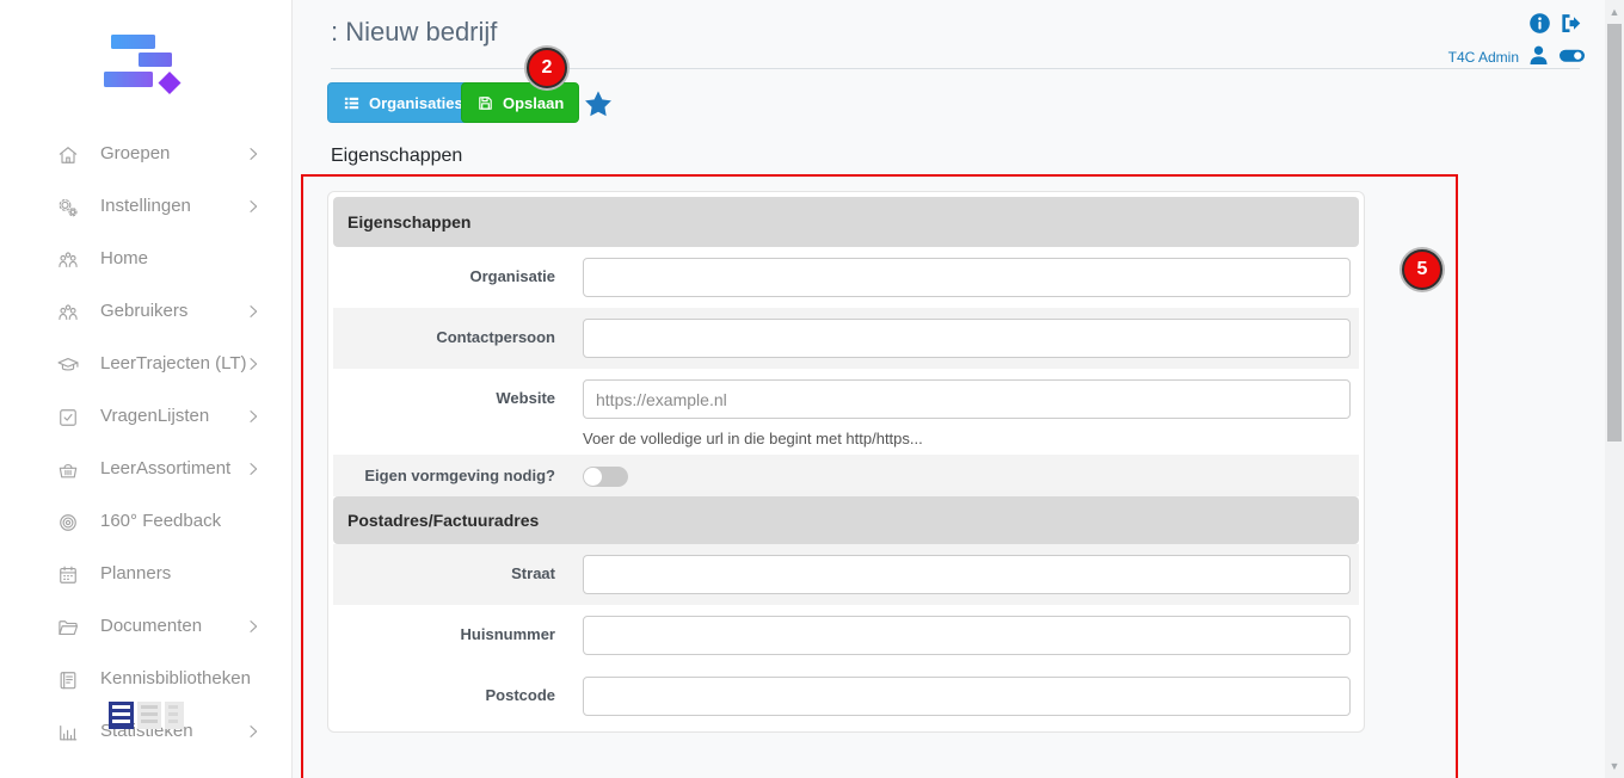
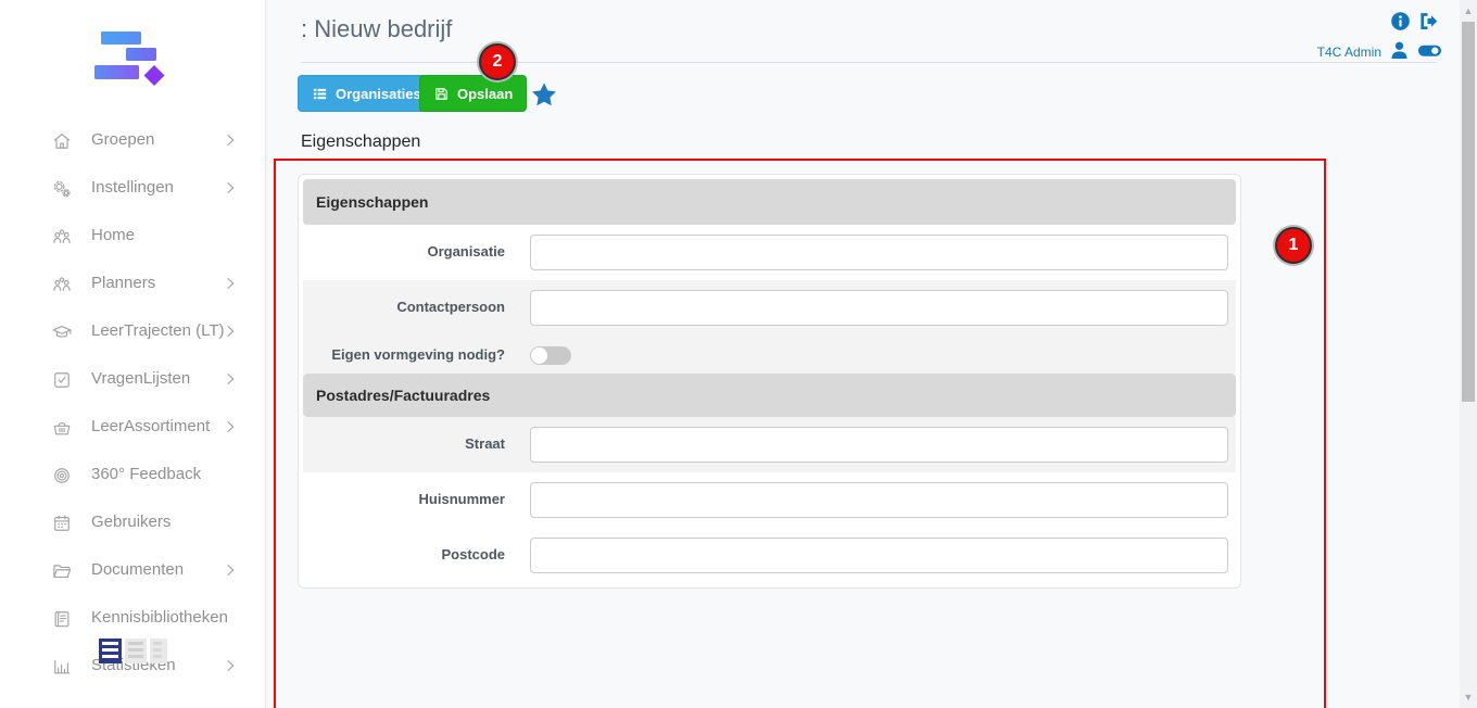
  Groepen
  Instellingen
  Home
- Gebruikers
+ Planners
  LeerTrajecten (LT)
  VragenLijsten
  LeerAssortiment
- 160° Feedback
+ 360° Feedback
- Planners
+ Gebruikers
  Documenten
  Kennisbibliotheken
  Statistieken
  : Nieuw bedrijf
  T4C Admin
  Organisaties
  Opslaan
  Eigenschappen
  2
- 5
+ 1
  Eigenschappen
  Organisatie
  Contactpersoon
- Website
- https://example.nl
- Voer de volledige url in die begint met http/https...
  Eigen vormgeving nodig?
  Postadres/Factuuradres
  Straat
  Huisnummer
  Postcode
  ▲
  ▼
